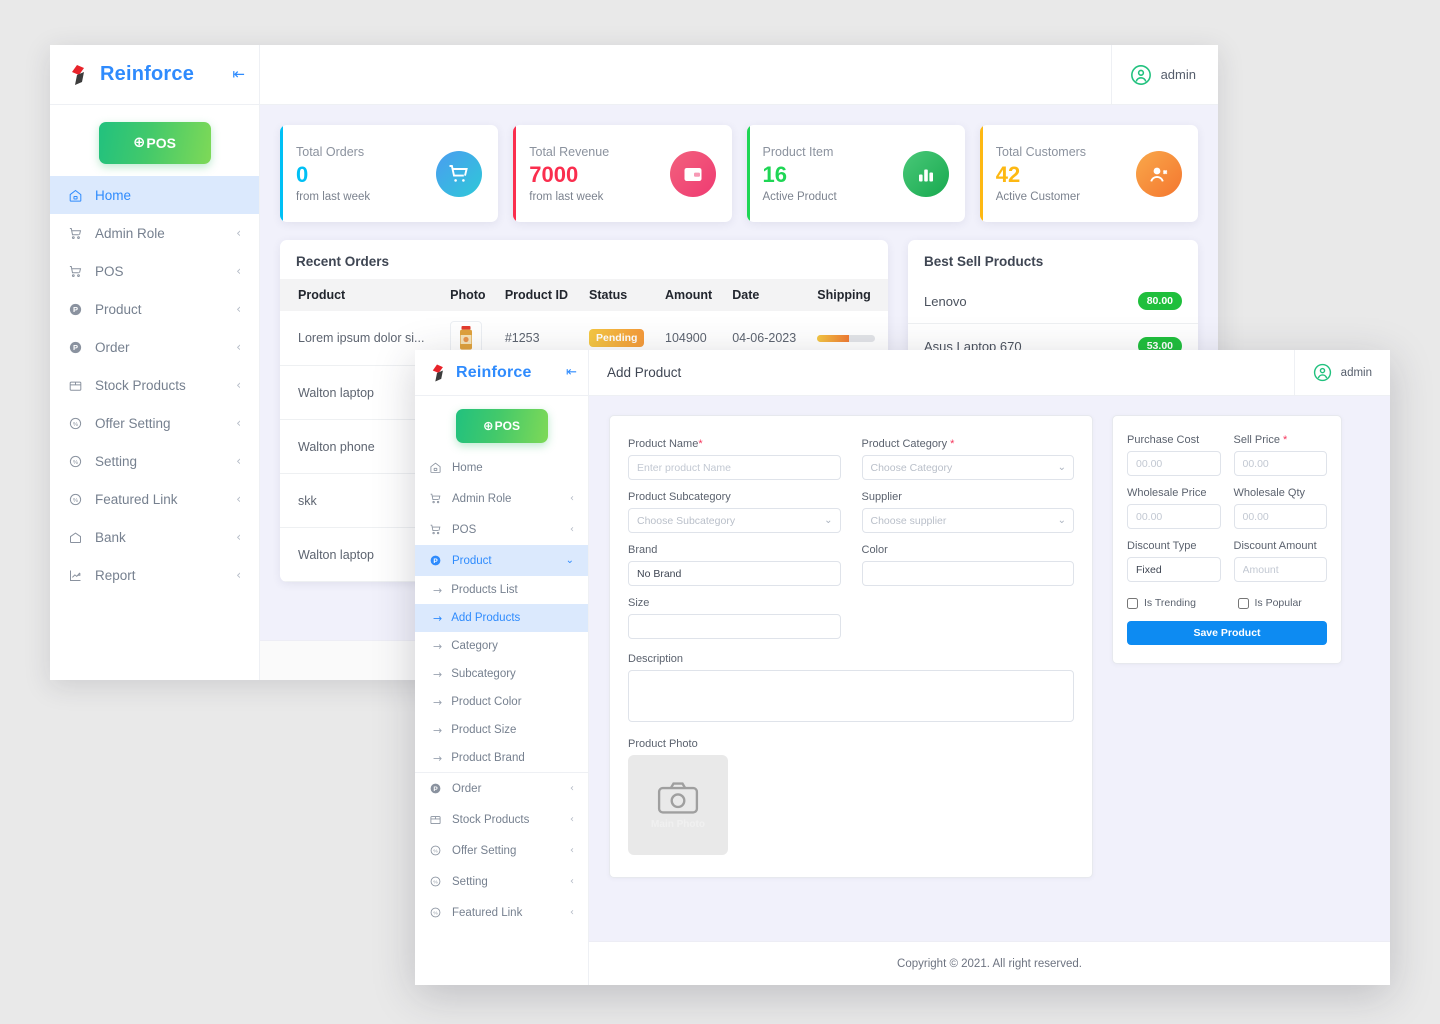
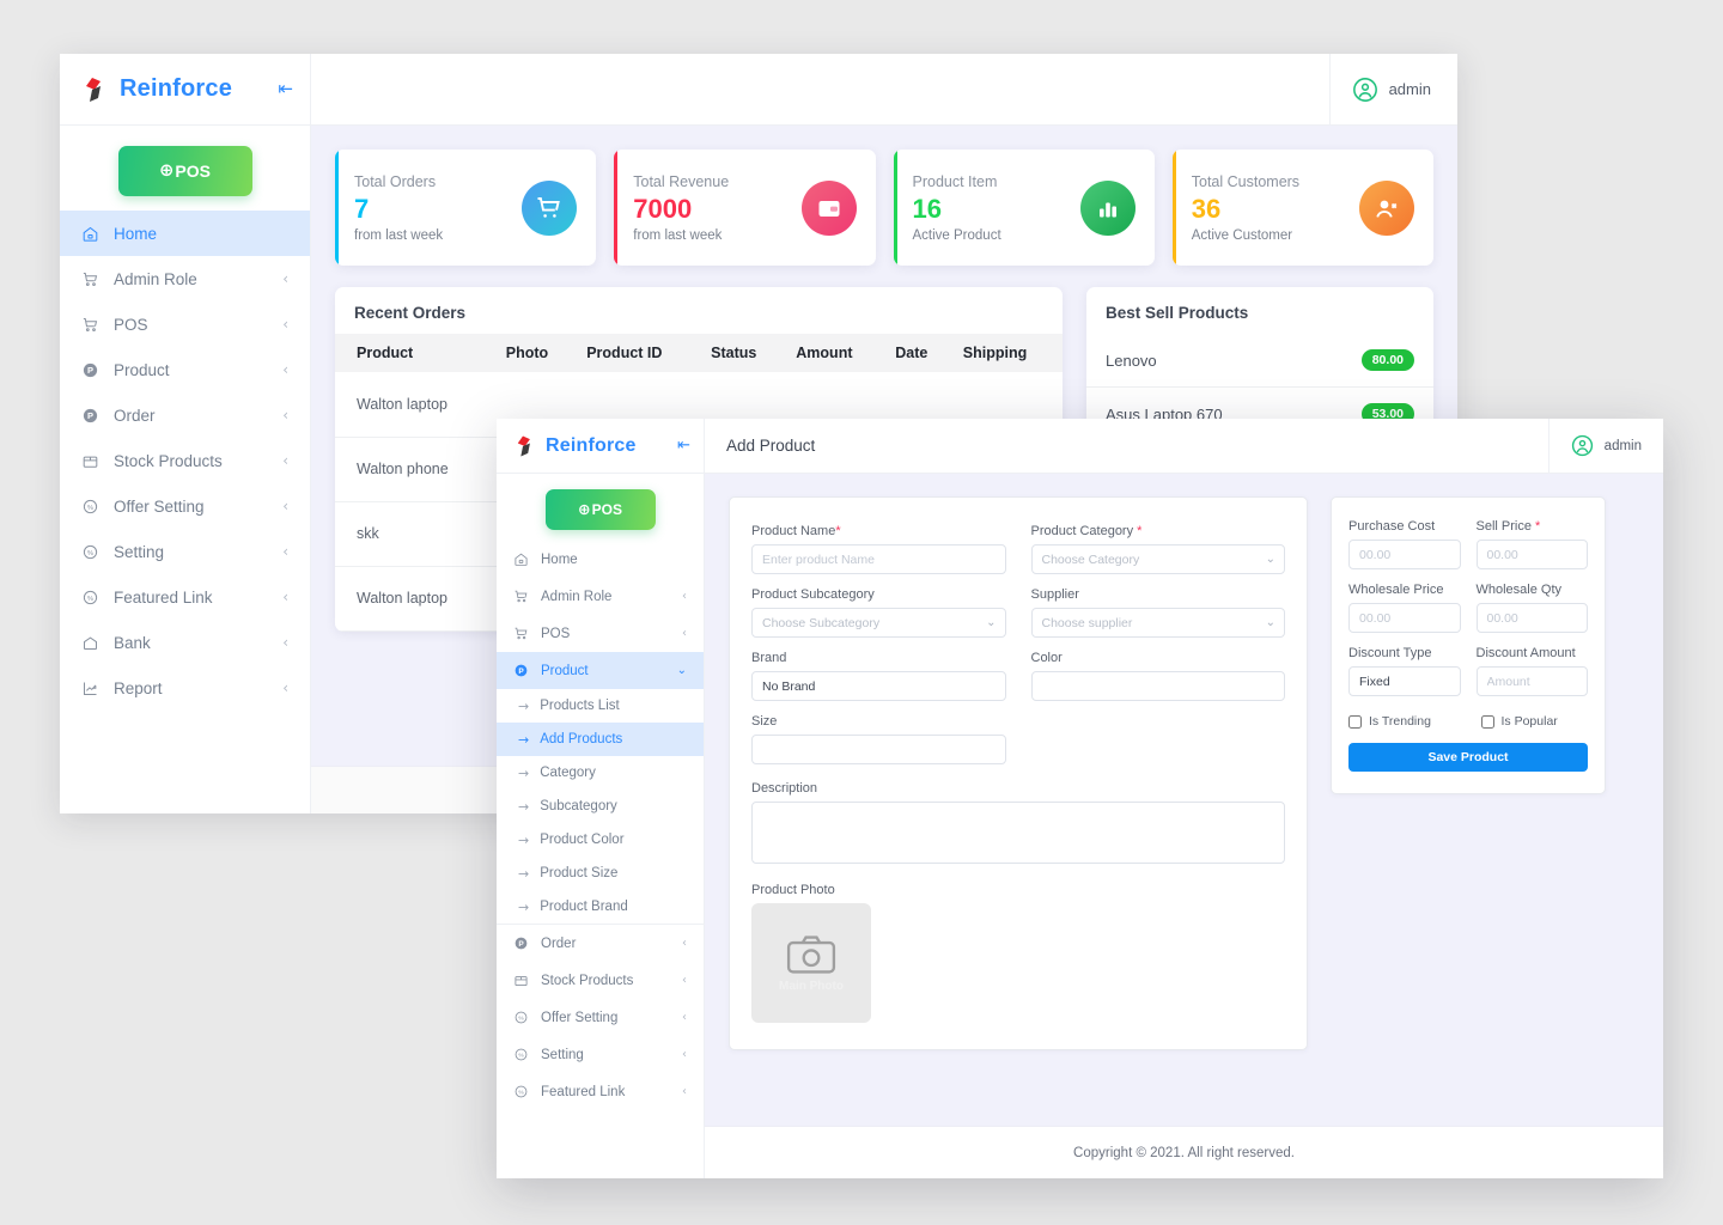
  Reinforce
  ⇤
  ⊕
  POS
  Home
  Admin Role
  ‹
  POS
  ‹
  P
  Product
  ‹
  P
  Order
  ‹
  Stock Products
  ‹
  Offer Setting
  ‹
  Setting
  ‹
  Featured Link
  ‹
  Bank
  ‹
  Report
  ‹
  admin
  Total Orders
- 0
+ 7
  from last week
  Total Revenue
  7000
  from last week
  Product Item
  16
  Active Product
  Total Customers
- 42
+ 36
  Active Customer
  Recent Orders
  Product	Photo	Product ID	Status	Amount	Date	Shipping
- Lorem ipsum dolor si...		#1253	Pending	104900	04-06-2023
  Walton laptop
  Walton phone
  skk
  Walton laptop
  Best Sell Products
  Lenovo
  80.00
  Asus Laptop 670
  53.00
  Reinforce
  ⇤
  ⊕
  POS
  Home
  Admin Role
  ‹
  POS
  ‹
  Product
  ⌄
  →
  Products List
  →
  Add Products
  →
  Category
  →
  Subcategory
  →
  Product Color
  →
  Product Size
  →
  Product Brand
  Order
  ‹
  Stock Products
  ‹
  Offer Setting
  ‹
  Setting
  ‹
  Featured Link
  ‹
  Add Product
  admin
  Product Name*
  Enter product Name
  Product Category *
  Choose Category
  ⌄
  Product Subcategory
  Choose Subcategory
  ⌄
  Supplier
  Choose supplier
  ⌄
  Brand
  No Brand
  Color
  Size
  Description
  Product Photo
  Purchase Cost
  00.00
  Sell Price *
  00.00
  Wholesale Price
  00.00
  Wholesale Qty
  00.00
  Discount Type
  Fixed
  Discount Amount
  Amount
  Is Trending
  Is Popular
  Save Product
  Copyright © 2021. All right reserved.
